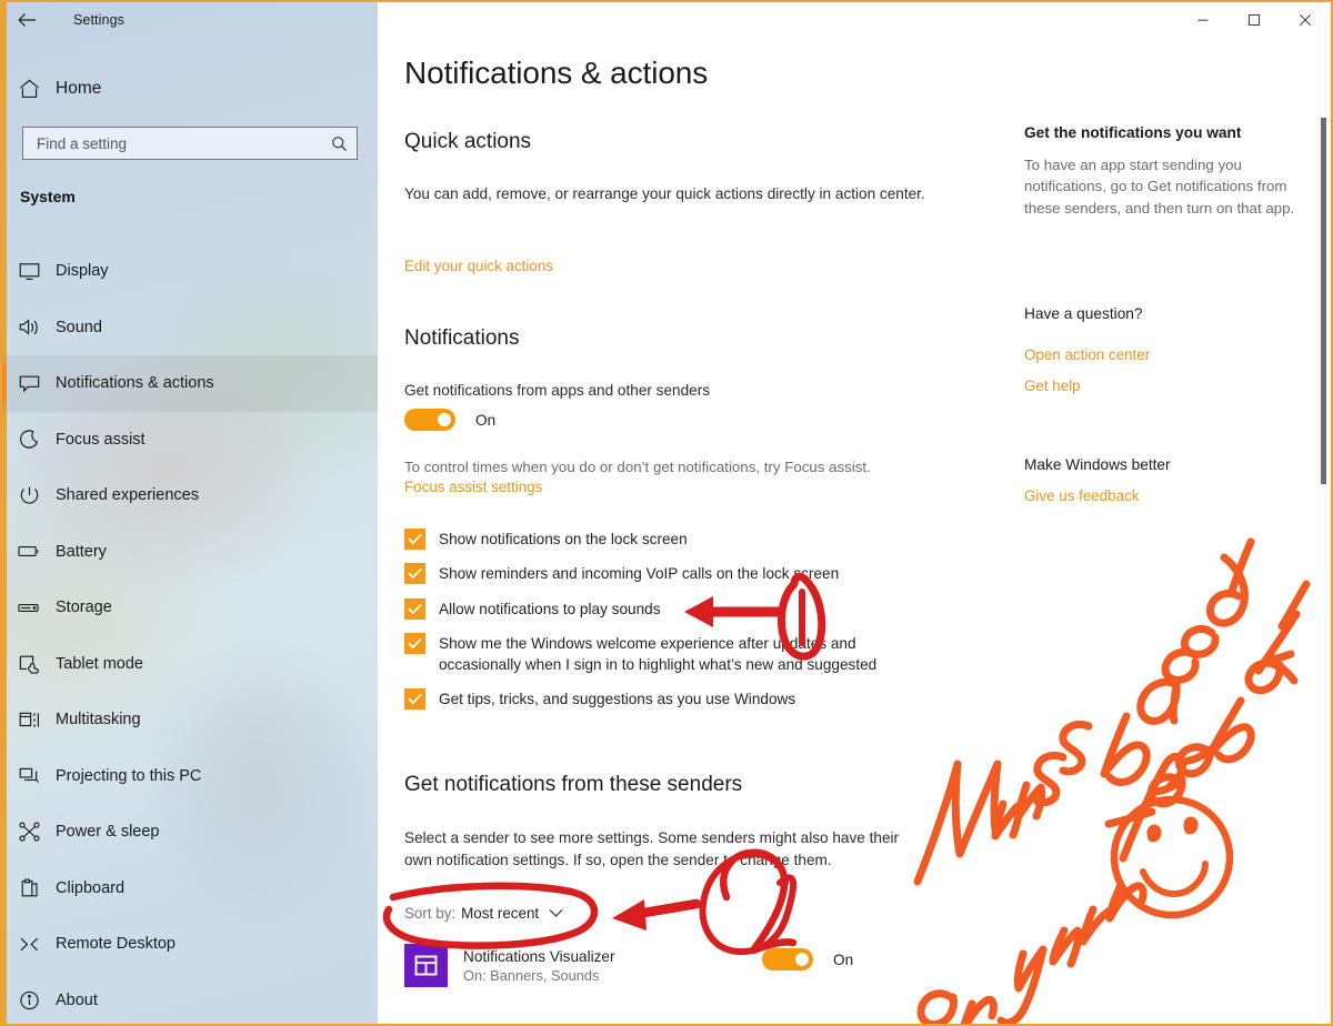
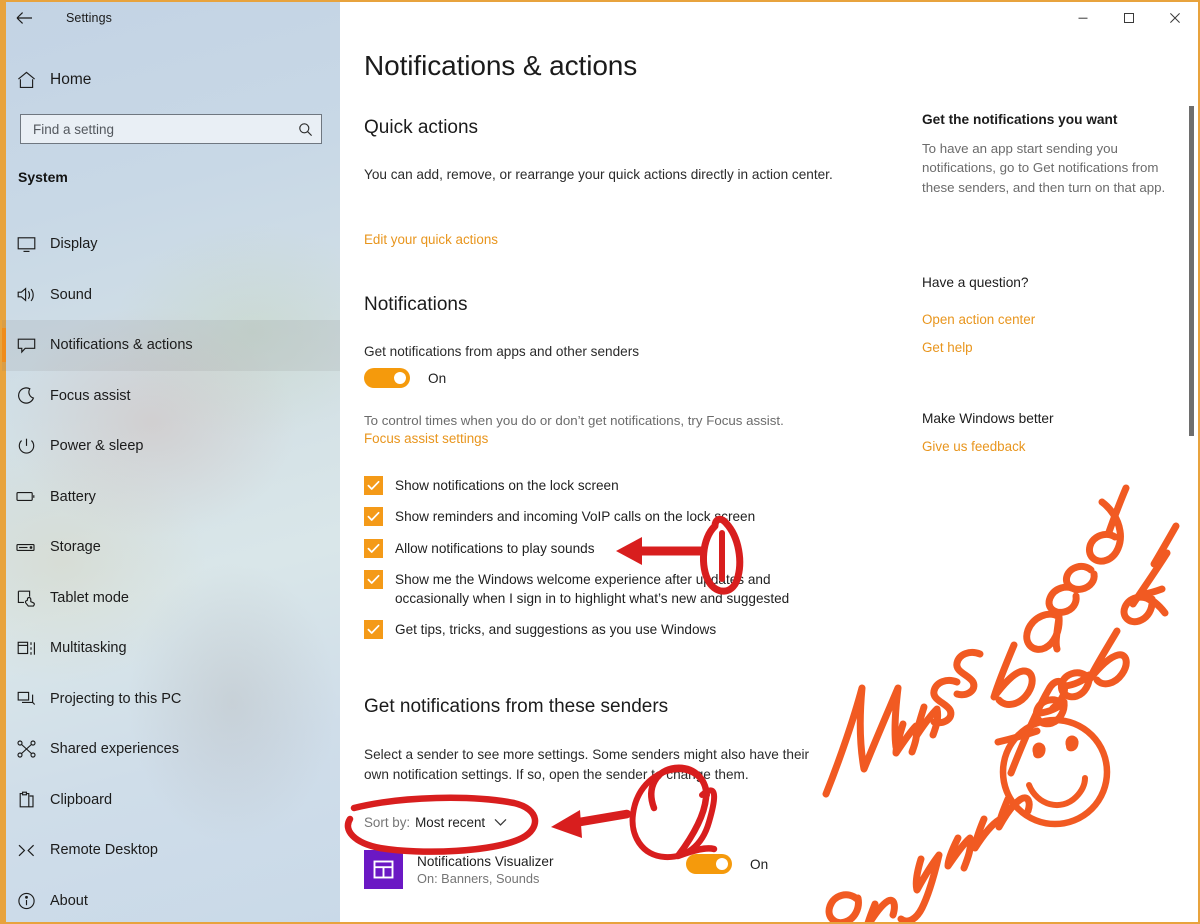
  Settings
  Home
  Find a setting
  System
  Display
  Sound
  Notifications & actions
  Focus assist
- Shared experiences
+ Power & sleep
  Battery
  Storage
  Tablet mode
  Multitasking
  Projecting to this PC
- Power & sleep
+ Shared experiences
  Clipboard
  Remote Desktop
  About
  Notifications & actions
  Quick actions
  You can add, remove, or rearrange your quick actions directly in action center.
  Edit your quick actions
  Notifications
  Get notifications from apps and other senders
  On
  To control times when you do or don’t get notifications, try Focus assist.
  Focus assist settings
  Show notifications on the lock screen
  Show reminders and incoming VoIP calls on the lockcreen
  Allow notifications to play sounds
  Show me the Windows welcome experience after udt and occasionally when I sign in to highlight what’s new and suggested
  Get tips, tricks, and suggestions as you use Windows
  Get notifications from these senders
  Select a sender to see more settings. Some senders might also have their own notification settings. If so, open the sender t chae them.
  Sort by:
  Most recent
  Notifications Visualizer
  On: Banners, Sounds
  On
  Get the notifications you want
  To have an app start sending you notifications, go to Get notifications from these senders, and then turn on that app.
  Have a question?
  Open action center
  Get help
  Make Windows better
  Give us feedback
